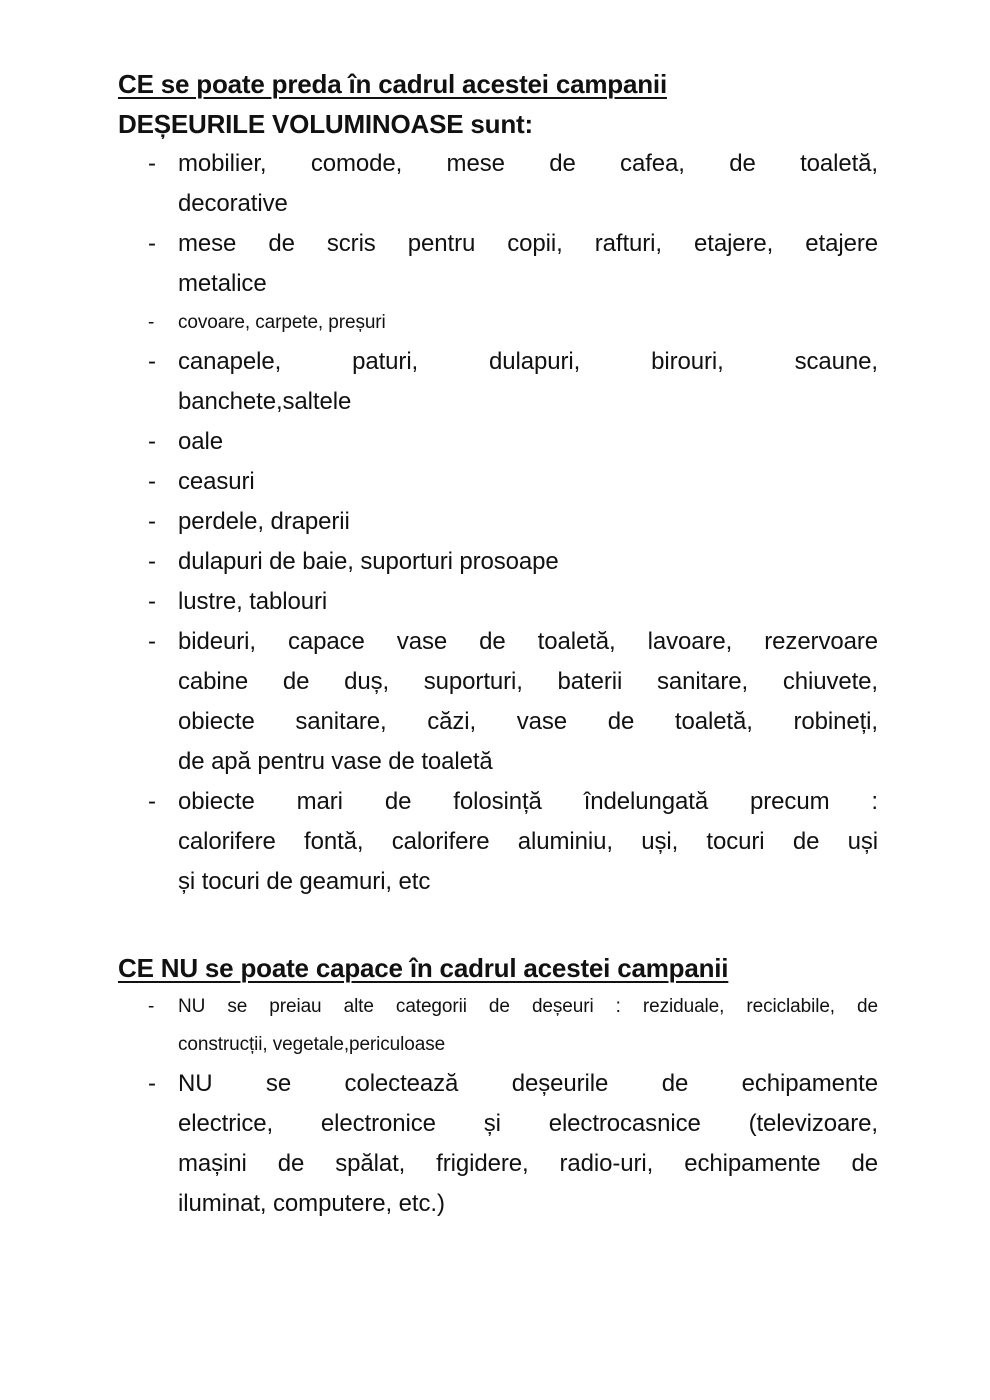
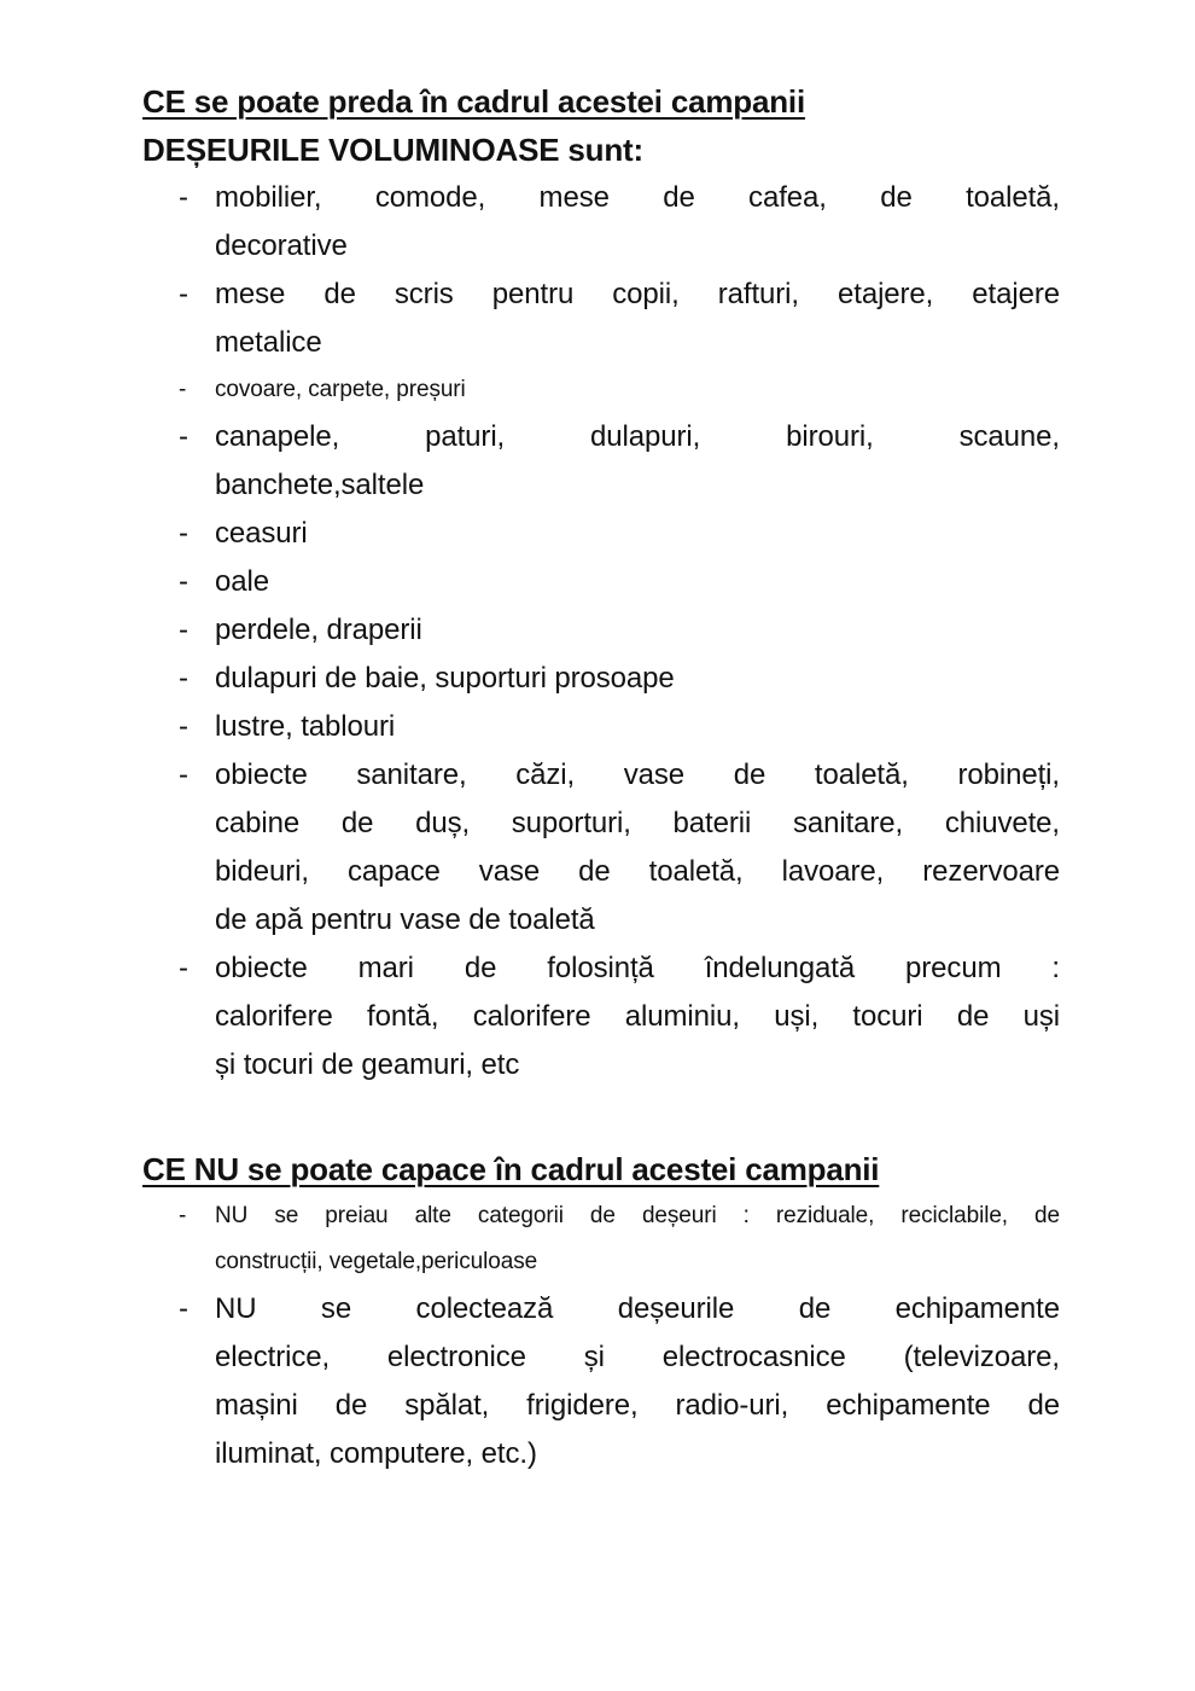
  CE se poate preda în cadrul acestei campanii
  DEȘEURILE VOLUMINOASE sunt:
  -
  mobilier, comode, mese de cafea, de toaletă,
  decorative
  -
  mese de scris pentru copii, rafturi, etajere, etajere
  metalice
  -
  covoare, carpete, preșuri
  -
  canapele, paturi, dulapuri, birouri, scaune,
  banchete,saltele
  -
- oale
+ ceasuri
  -
- ceasuri
+ oale
  -
  perdele, draperii
  -
  dulapuri de baie, suporturi prosoape
  -
  lustre, tablouri
  -
- bideuri, capace vase de toaletă, lavoare, rezervoare
+ obiecte sanitare, căzi, vase de toaletă, robineți,
  cabine de duș, suporturi, baterii sanitare, chiuvete,
- obiecte sanitare, căzi, vase de toaletă, robineți,
+ bideuri, capace vase de toaletă, lavoare, rezervoare
  de apă pentru vase de toaletă
  -
  obiecte mari de folosință îndelungată precum :
  calorifere fontă, calorifere aluminiu, uși, tocuri de uși
  și tocuri de geamuri, etc
  CE NU se poate capace în cadrul acestei campanii
  -
  NU se preiau alte categorii de deșeuri : reziduale, reciclabile, de
  construcții, vegetale,periculoase
  -
  NU se colectează deșeurile de echipamente
  electrice, electronice și electrocasnice (televizoare,
  mașini de spălat, frigidere, radio-uri, echipamente de
  iluminat, computere, etc.)
